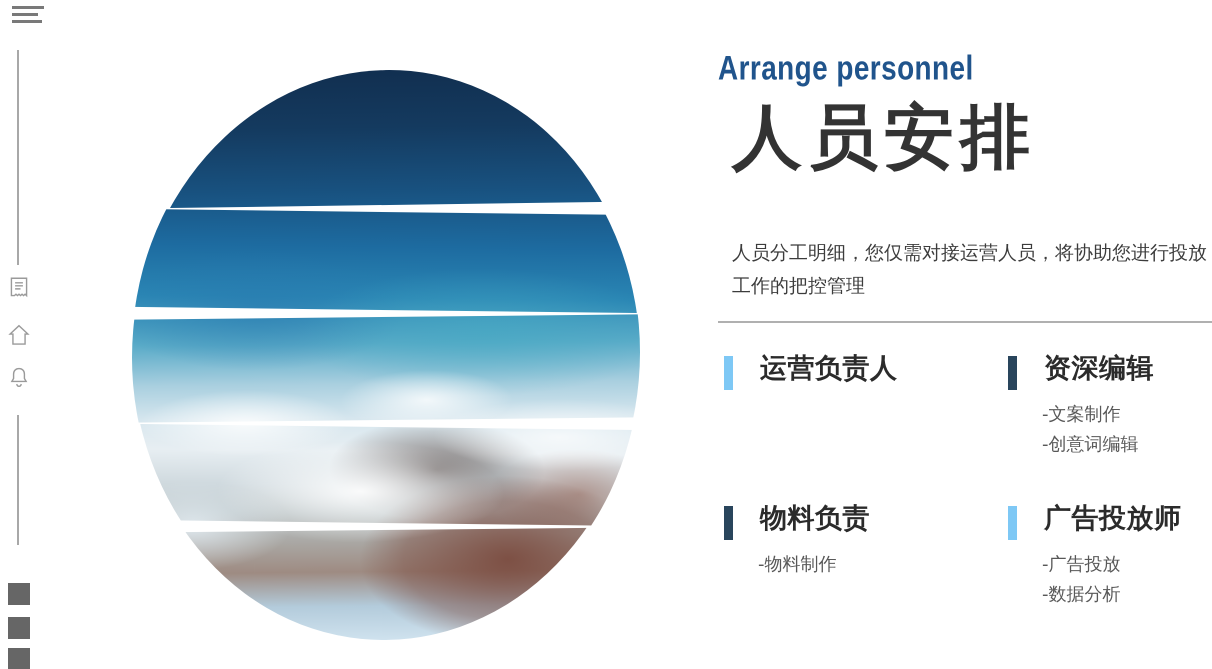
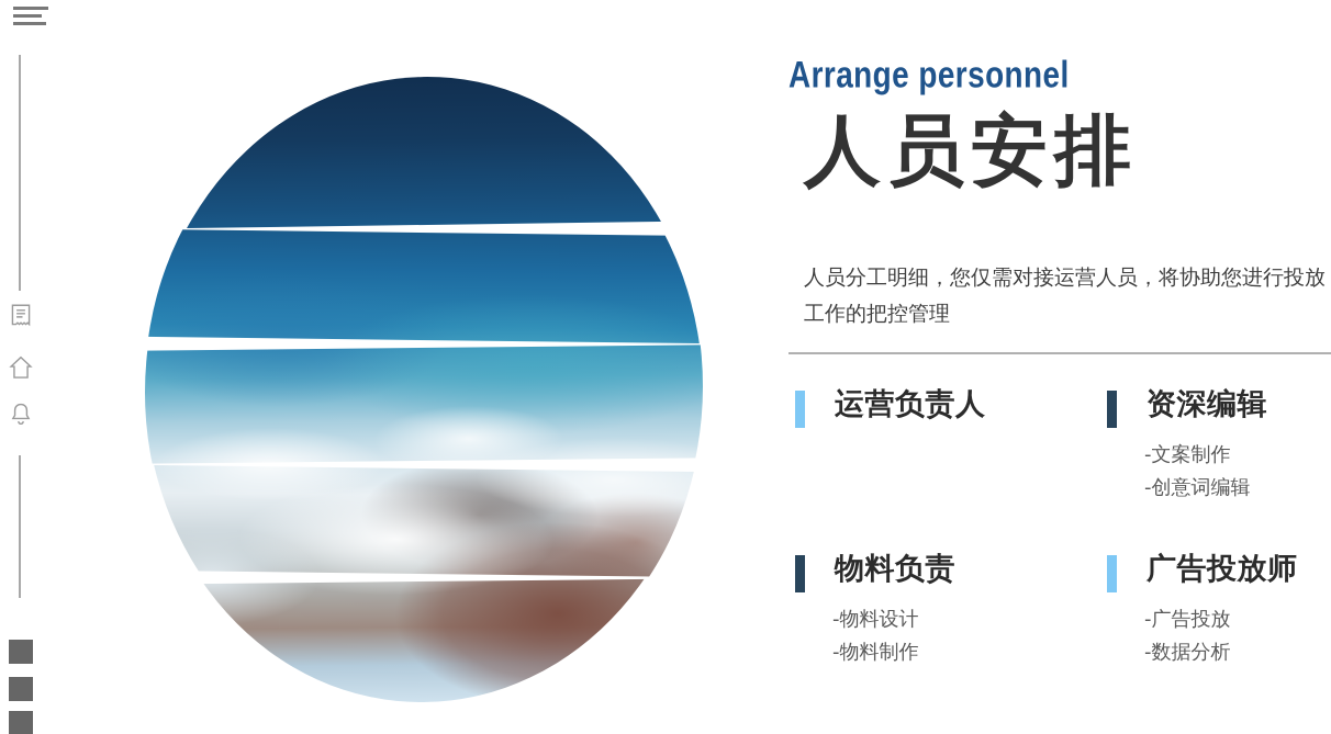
  Arrange personnel
  人员安排
  人员分工明细，您仅需对接运营人员，将协助您进行投放工作的把控管理
  运营负责人
  资深编辑
  -文案制作
  -创意词编辑
  物料负责
+ -物料设计
  -物料制作
  广告投放师
  -广告投放
  -数据分析
